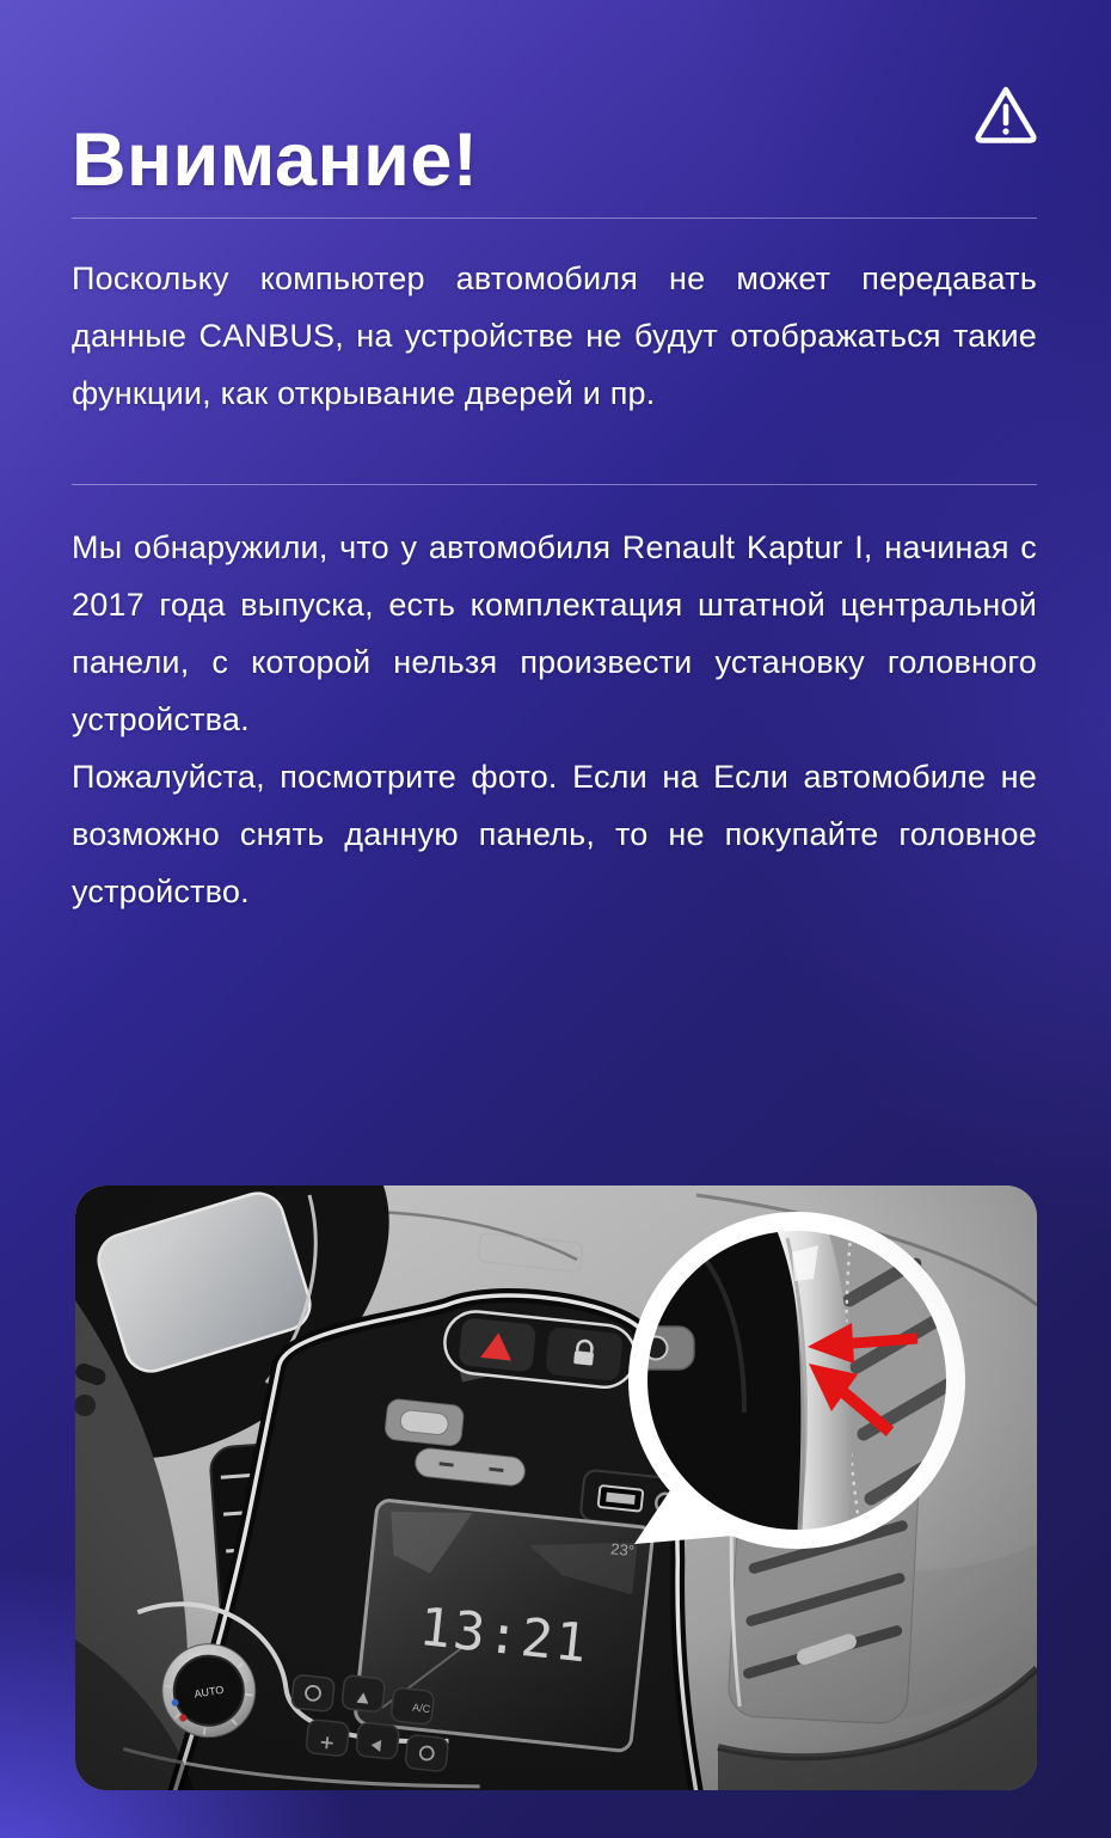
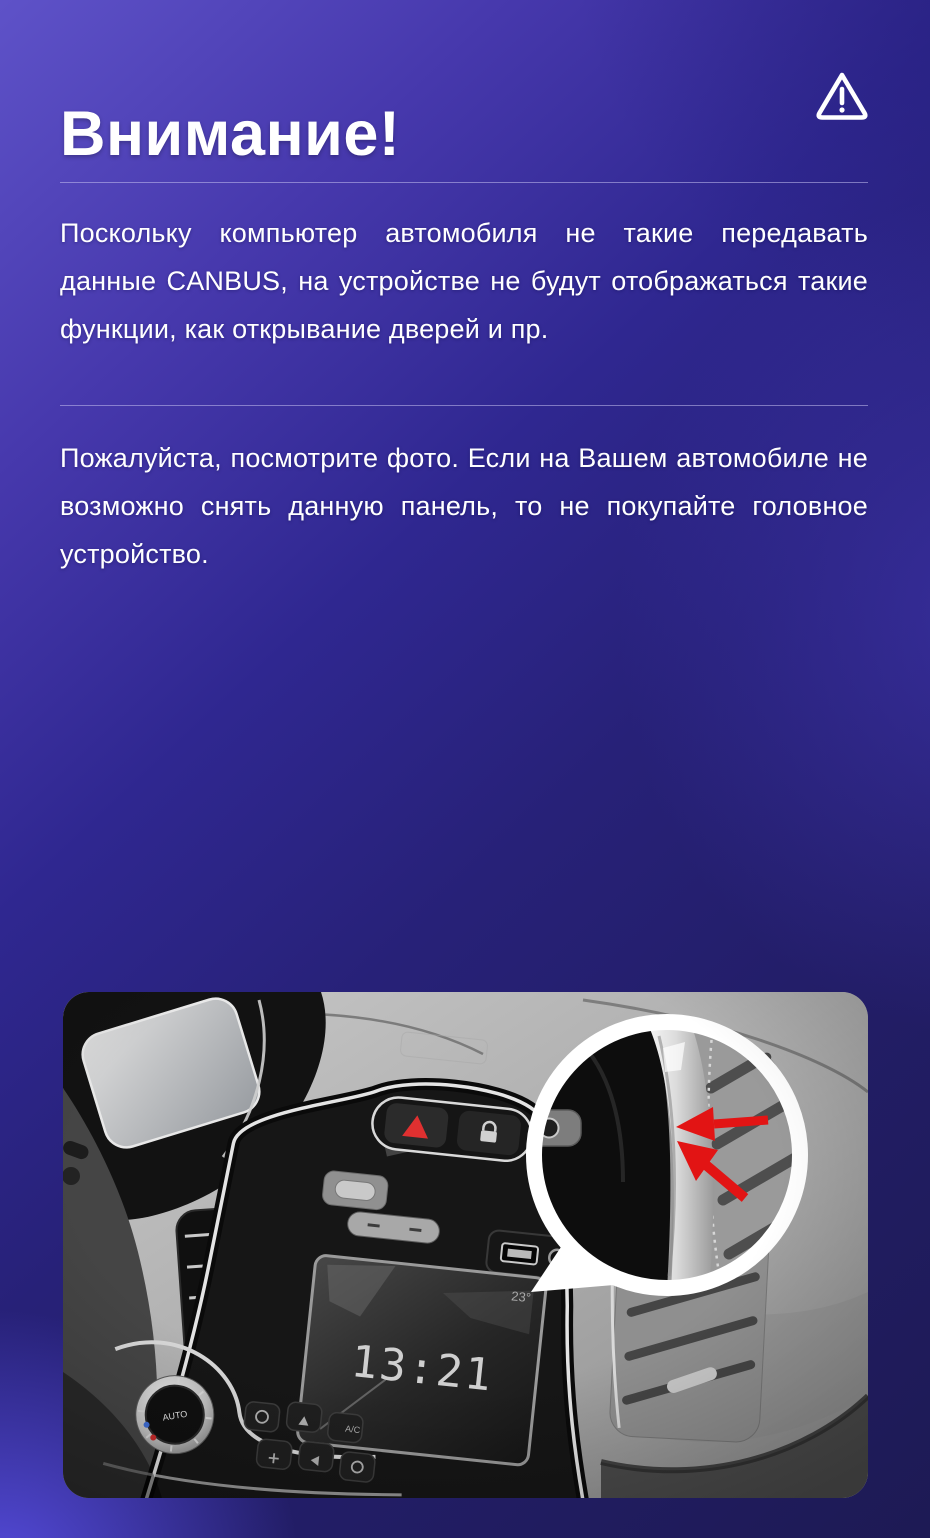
  Внимание!
- Поскольку компьютер автомобиля не может передавать данные CANBUS, на устройстве не будут отображаться такие функции, как открывание дверей и пр.
+ Поскольку компьютер автомобиля не такие передавать данные CANBUS, на устройстве не будут отображаться такие функции, как открывание дверей и пр.
- Мы обнаружили, что у автомобиля Renault Kaptur I, начиная с 2017 года выпуска, есть комплектация штатной центральной панели, с которой нельзя произвести установку головного устройства.
- Пожалуйста, посмотрите фото. Если на Если автомобиле не возможно снять данную панель, то не покупайте головное устройство.
+ Пожалуйста, посмотрите фото. Если на Вашем автомобиле не возможно снять данную панель, то не покупайте головное устройство.
